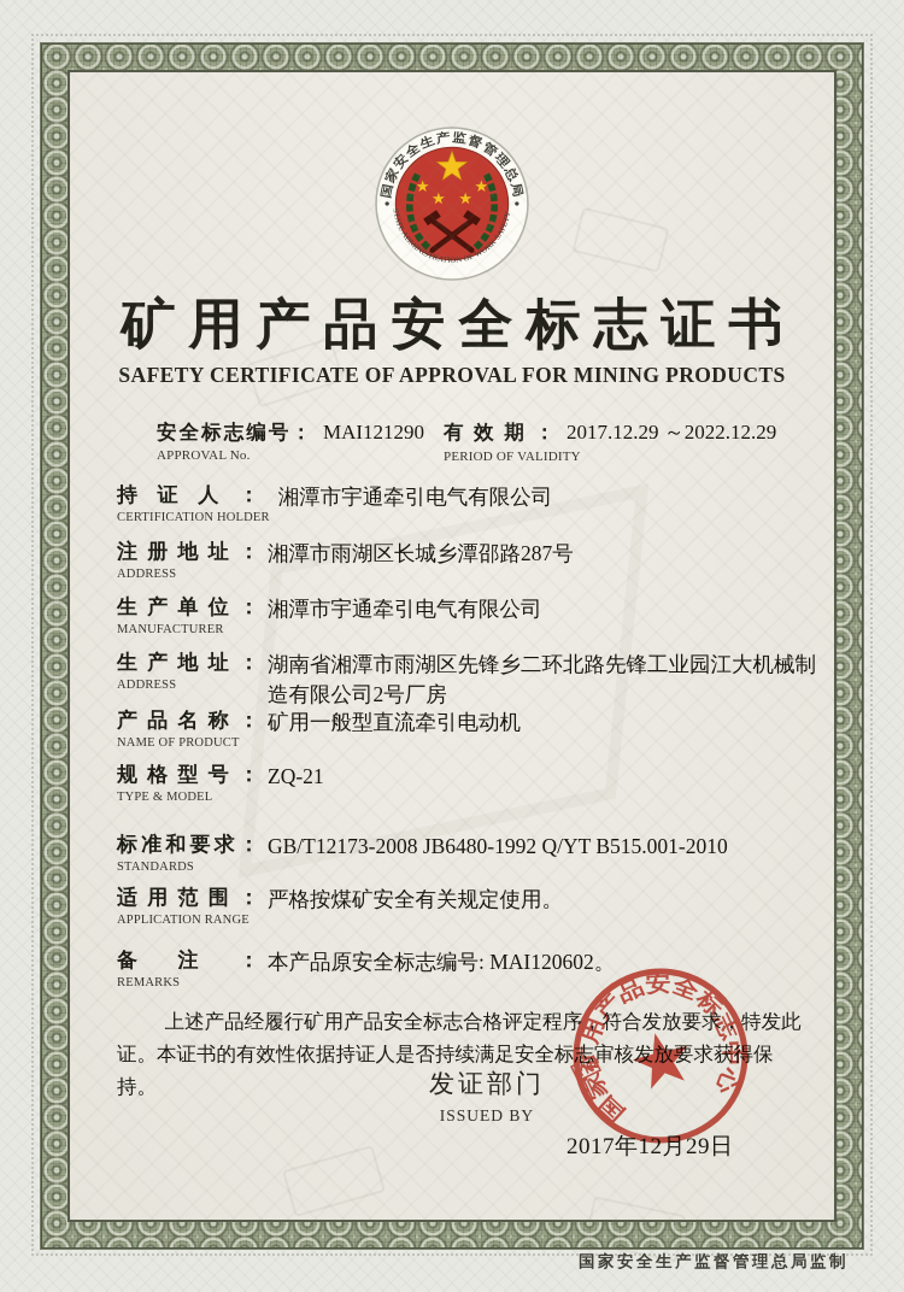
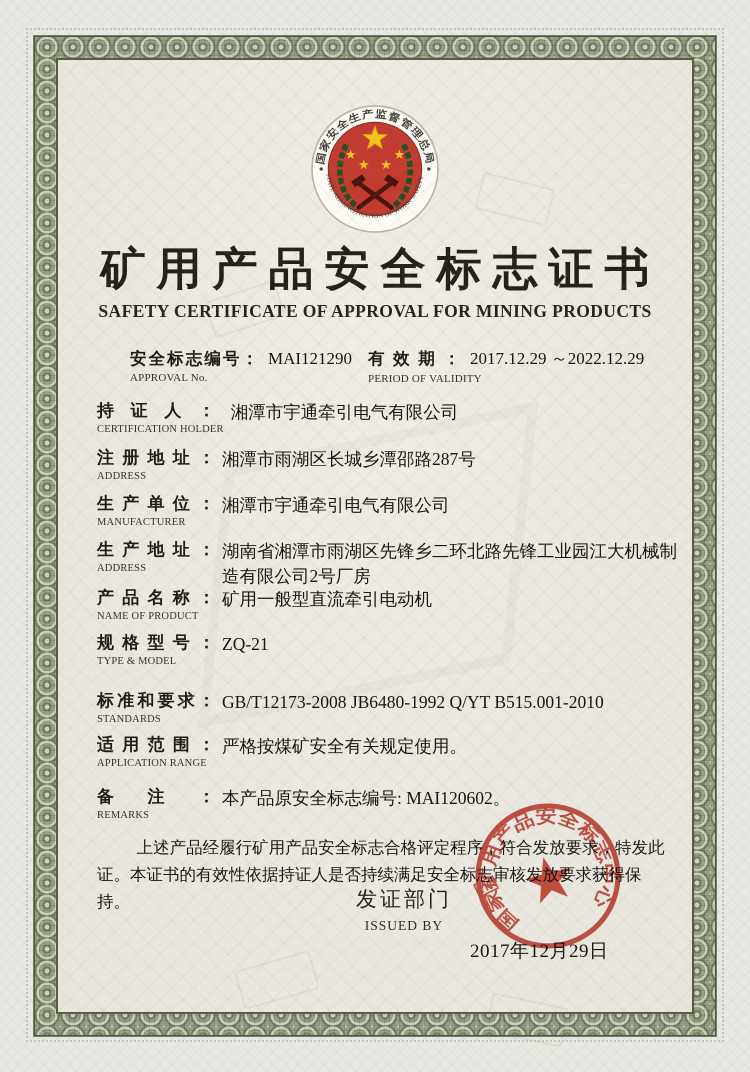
- 国家安全生产监督管理总局监制
